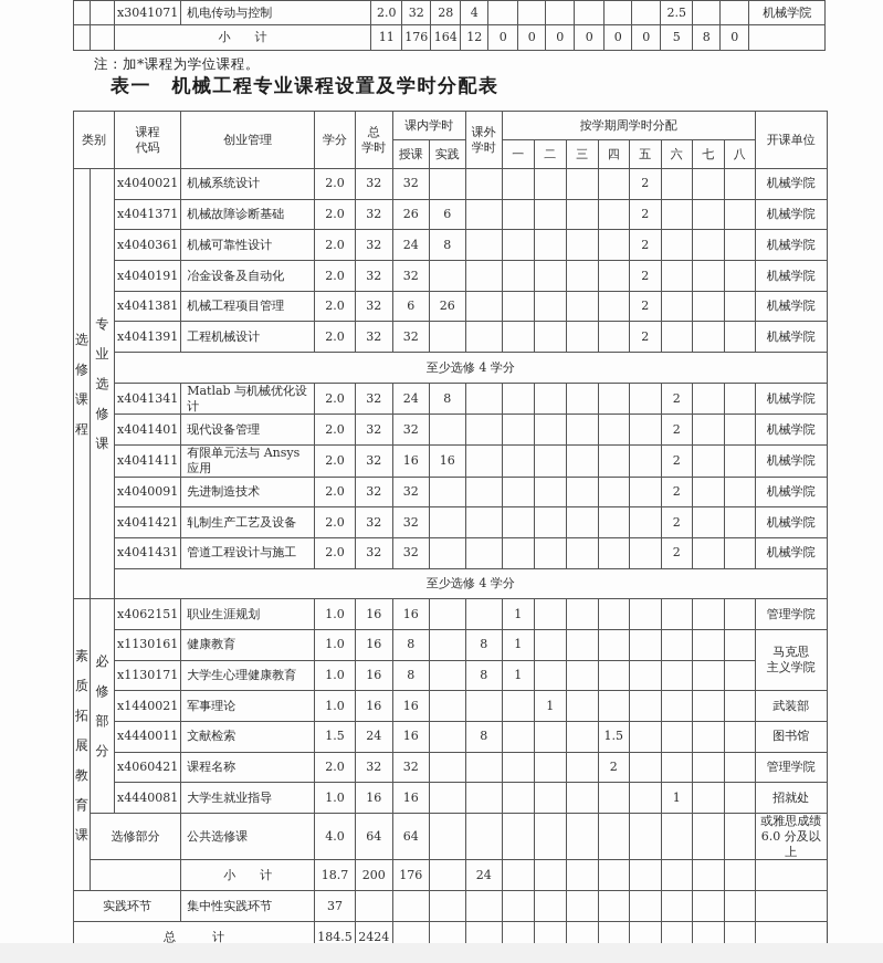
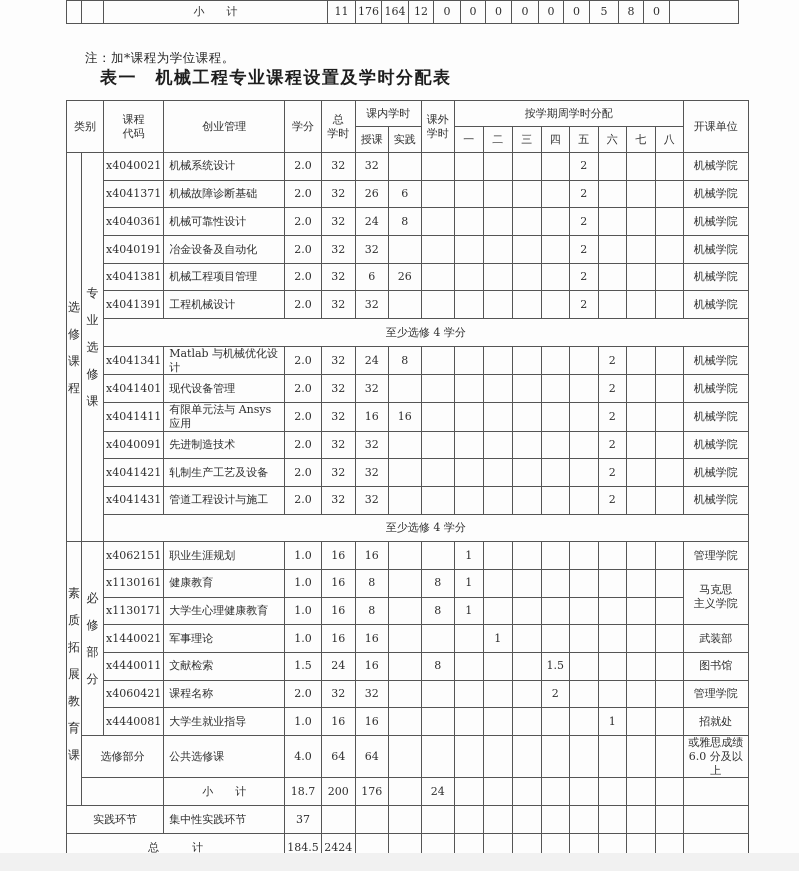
- 		x3041071	机电传动与控制	2.0	32	28	4							2.5			机械学院
  		小 计	11	176	164	12	0	0	0	0	0	0	5	8	0
  注：加*课程为学位课程。
  表一 机械工程专业课程设置及学时分配表
  类别	课程代码	创业管理	学分	总学时	课内学时	课外学时	按学期周学时分配	开课单位
  授课	实践	一	二	三	四	五	六	七	八
  选修课程	专业选修课	x4040021	机械系统设计	2.0	32	32							2				机械学院
  x4041371	机械故障诊断基础	2.0	32	26	6						2				机械学院
  x4040361	机械可靠性设计	2.0	32	24	8						2				机械学院
  x4040191	冶金设备及自动化	2.0	32	32							2				机械学院
  x4041381	机械工程项目管理	2.0	32	6	26						2				机械学院
  x4041391	工程机械设计	2.0	32	32							2				机械学院
  至少选修 4 学分
  x4041341	Matlab 与机械优化设计	2.0	32	24	8							2			机械学院
  x4041401	现代设备管理	2.0	32	32								2			机械学院
  x4041411	有限单元法与 Ansys 应用	2.0	32	16	16							2			机械学院
  x4040091	先进制造技术	2.0	32	32								2			机械学院
  x4041421	轧制生产工艺及设备	2.0	32	32								2			机械学院
  x4041431	管道工程设计与施工	2.0	32	32								2			机械学院
  至少选修 4 学分
  素质拓展教育课	必修部分	x4062151	职业生涯规划	1.0	16	16			1								管理学院
  x1130161	健康教育	1.0	16	8		8	1								马克思主义学院
  x1130171	大学生心理健康教育	1.0	16	8		8	1
  x1440021	军事理论	1.0	16	16				1							武装部
  x4440011	文献检索	1.5	24	16		8				1.5					图书馆
  x4060421	课程名称	2.0	32	32						2					管理学院
  x4440081	大学生就业指导	1.0	16	16								1			招就处
  选修部分	公共选修课	4.0	64	64											或雅思成绩6.0 分及以上
  	小 计	18.7	200	176		24
  实践环节	集中性实践环节	37
  总 计	184.5	2424
